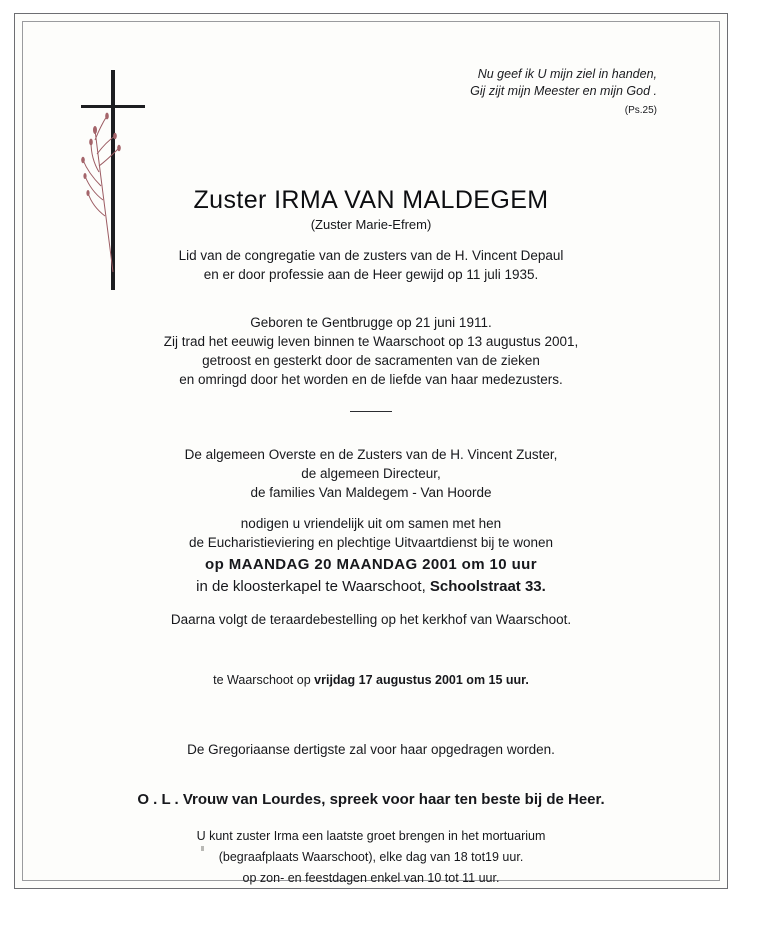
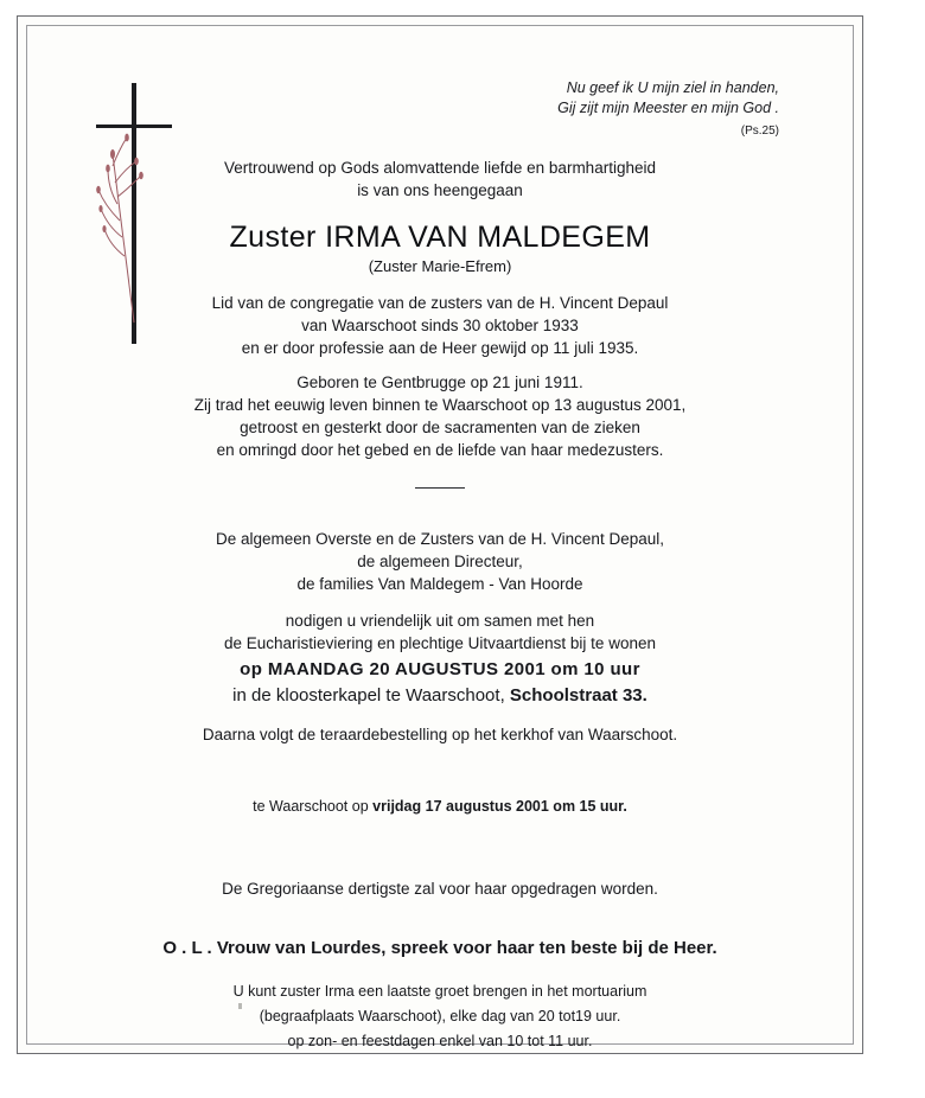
  Nu geef ik U mijn ziel in handen,
  Gij zijt mijn Meester en mijn God .
  (Ps.25)
+ Vertrouwend op Gods alomvattende liefde en barmhartigheid
+ is van ons heengegaan
  Zuster IRMA VAN MALDEGEM
  (Zuster Marie-Efrem)
  Lid van de congregatie van de zusters van de H. Vincent Depaul
+ van Waarschoot sinds 30 oktober 1933
  en er door professie aan de Heer gewijd op 11 juli 1935.
  Geboren te Gentbrugge op 21 juni 1911.
  Zij trad het eeuwig leven binnen te Waarschoot op 13 augustus 2001,
  getroost en gesterkt door de sacramenten van de zieken
- en omringd door het worden en de liefde van haar medezusters.
+ en omringd door het gebed en de liefde van haar medezusters.
- De algemeen Overste en de Zusters van de H. Vincent Zuster,
+ De algemeen Overste en de Zusters van de H. Vincent Depaul,
  de algemeen Directeur,
  de families Van Maldegem - Van Hoorde
  nodigen u vriendelijk uit om samen met hen
  de Eucharistieviering en plechtige Uitvaartdienst bij te wonen
- op MAANDAG 20 MAANDAG 2001 om 10 uur
+ op MAANDAG 20 AUGUSTUS 2001 om 10 uur
  in de kloosterkapel te Waarschoot, Schoolstraat 33.
  Daarna volgt de teraardebestelling op het kerkhof van Waarschoot.
  te Waarschoot op vrijdag 17 augustus 2001 om 15 uur.
  De Gregoriaanse dertigste zal voor haar opgedragen worden.
  O . L . Vrouw van Lourdes, spreek voor haar ten beste bij de Heer.
  U kunt zuster Irma een laatste groet brengen in het mortuarium
- (begraafplaats Waarschoot), elke dag van 18 tot19 uur.
+ (begraafplaats Waarschoot), elke dag van 20 tot19 uur.
  op zon- en feestdagen enkel van 10 tot 11 uur.
